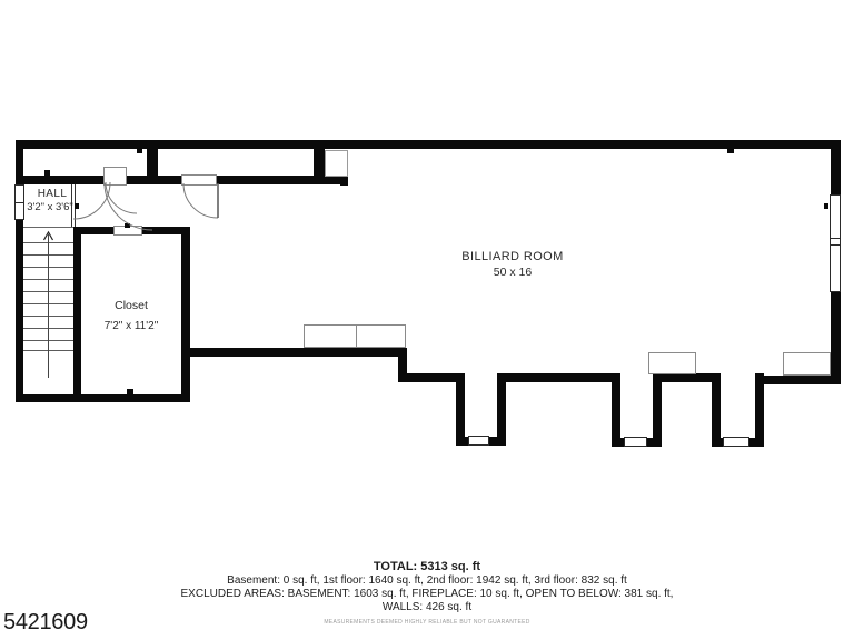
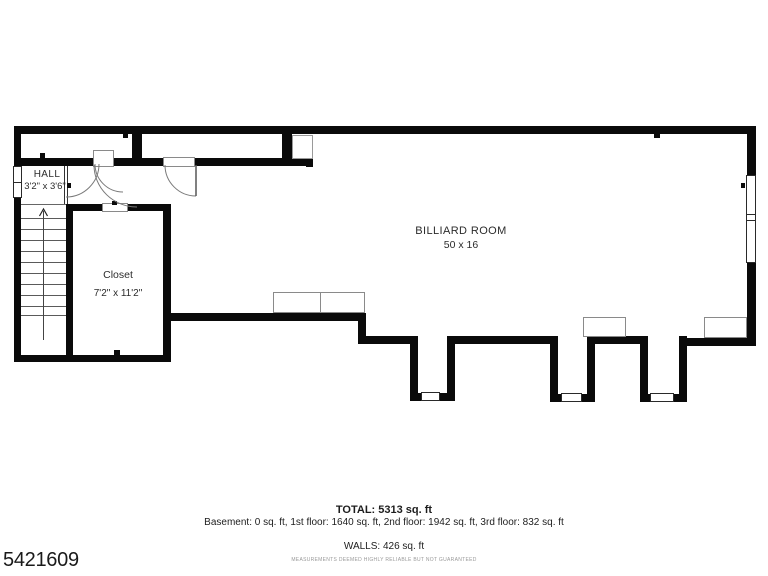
  HALL
  3'2" x 3'6"
  Closet
  7'2" x 11'2"
  BILLIARD ROOM
  50 x 16
  TOTAL: 5313 sq. ft
  Basement: 0 sq. ft, 1st floor: 1640 sq. ft, 2nd floor: 1942 sq. ft, 3rd floor: 832 sq. ft
- EXCLUDED AREAS: BASEMENT: 1603 sq. ft, FIREPLACE: 10 sq. ft, OPEN TO BELOW: 381 sq. ft,
  WALLS: 426 sq. ft
  5421609
